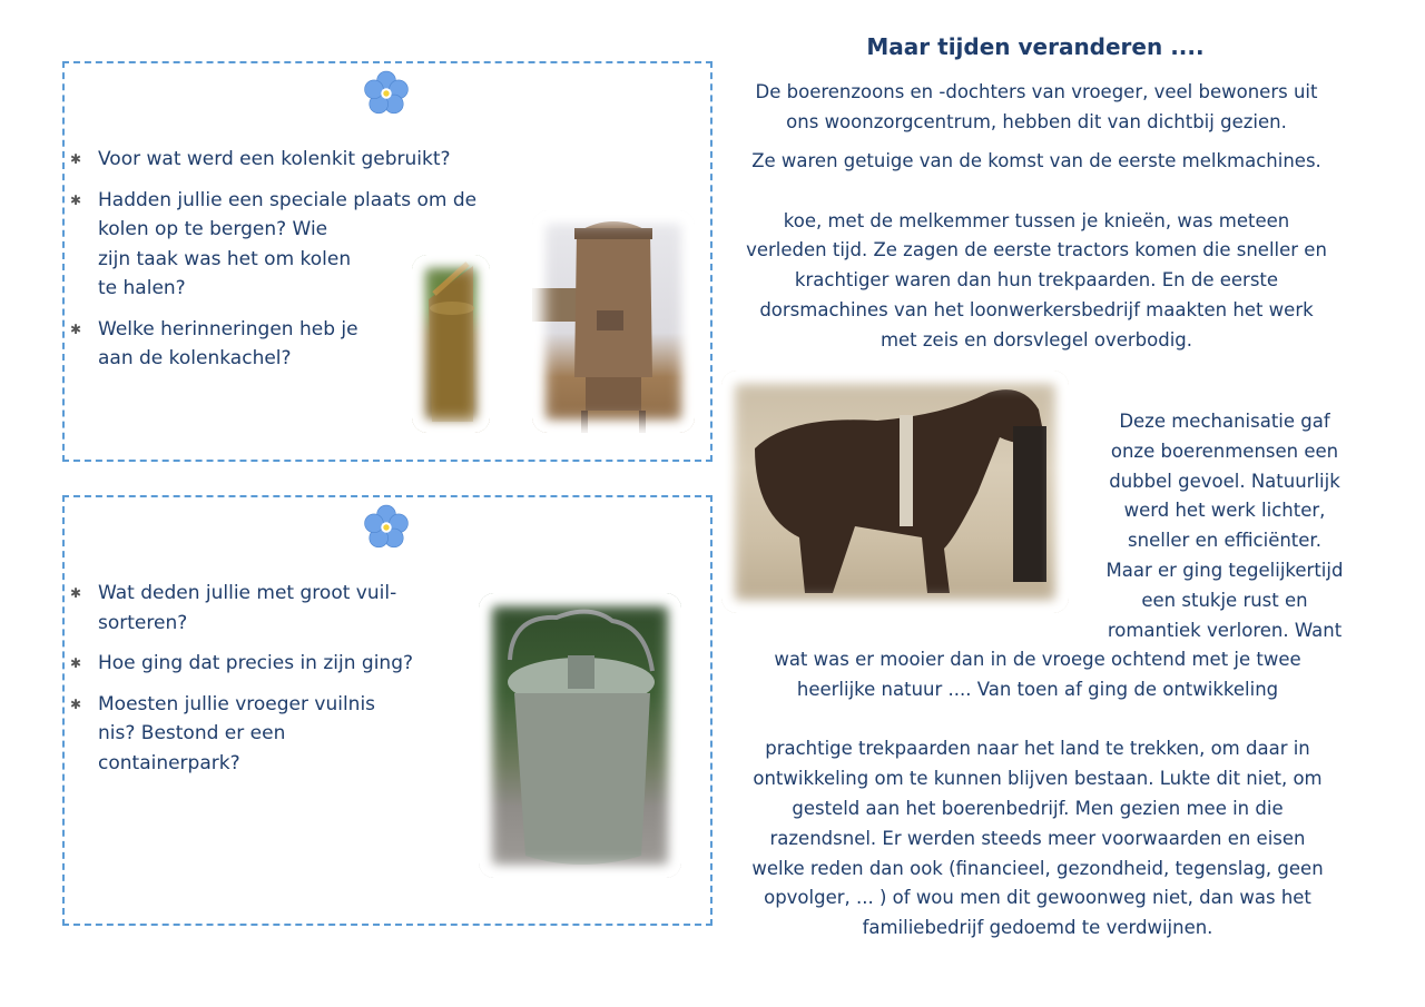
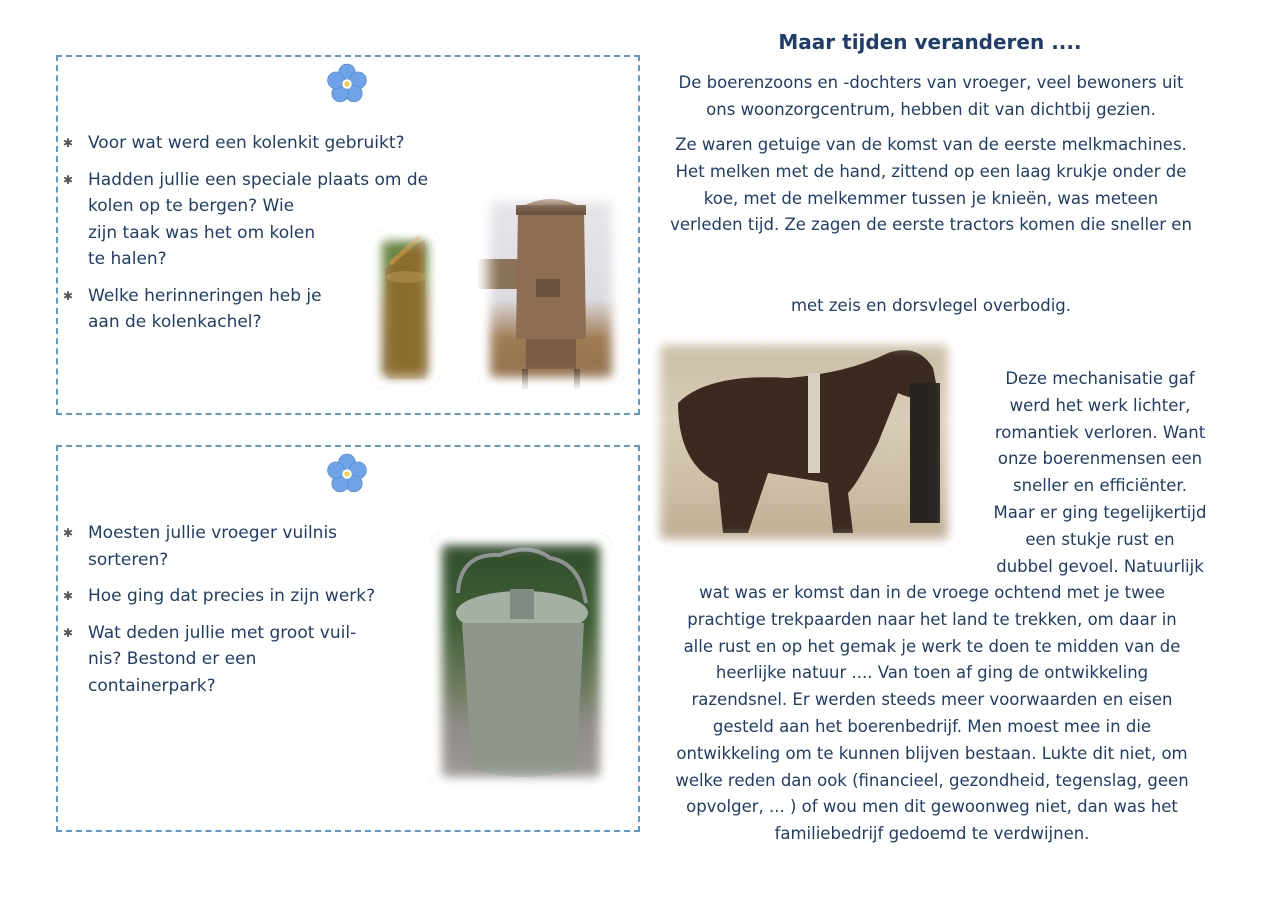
  ✱
  Voor wat werd een kolenkit gebruikt?
  ✱
  Hadden jullie een speciale plaats om de
  kolen op te bergen? Wie
  zijn taak was het om kolen
  te halen?
  ✱
  Welke herinneringen heb je
  aan de kolenkachel?
  ✱
- Wat deden jullie met groot vuil-
+ Moesten jullie vroeger vuilnis
  sorteren?
  ✱
- Hoe ging dat precies in zijn ging?
+ Hoe ging dat precies in zijn werk?
  ✱
- Moesten jullie vroeger vuilnis
+ Wat deden jullie met groot vuil-
  nis? Bestond er een
  containerpark?
  Maar tijden veranderen ....
  De boerenzoons en -dochters van vroeger, veel bewoners uit
  ons woonzorgcentrum, hebben dit van dichtbij gezien.
  Ze waren getuige van de komst van de eerste melkmachines.
+ Het melken met de hand, zittend op een laag krukje onder de
  koe, met de melkemmer tussen je knieën, was meteen
  verleden tijd. Ze zagen de eerste tractors komen die sneller en
- krachtiger waren dan hun trekpaarden. En de eerste
- dorsmachines van het loonwerkersbedrijf maakten het werk
  met zeis en dorsvlegel overbodig.
  Deze mechanisatie gaf
- onze boerenmensen een
+ werd het werk lichter,
- dubbel gevoel. Natuurlijk
+ romantiek verloren. Want
- werd het werk lichter,
+ onze boerenmensen een
  sneller en efficiënter.
  Maar er ging tegelijkertijd
  een stukje rust en
- romantiek verloren. Want
+ dubbel gevoel. Natuurlijk
- wat was er mooier dan in de vroege ochtend met je twee
+ wat was er komst dan in de vroege ochtend met je twee
- heerlijke natuur .... Van toen af ging de ontwikkeling
+ prachtige trekpaarden naar het land te trekken, om daar in
+ alle rust en op het gemak je werk te doen te midden van de
- prachtige trekpaarden naar het land te trekken, om daar in
+ heerlijke natuur .... Van toen af ging de ontwikkeling
- ontwikkeling om te kunnen blijven bestaan. Lukte dit niet, om
+ razendsnel. Er werden steeds meer voorwaarden en eisen
- gesteld aan het boerenbedrijf. Men gezien mee in die
+ gesteld aan het boerenbedrijf. Men moest mee in die
- razendsnel. Er werden steeds meer voorwaarden en eisen
+ ontwikkeling om te kunnen blijven bestaan. Lukte dit niet, om
  welke reden dan ook (financieel, gezondheid, tegenslag, geen
  opvolger, ... ) of wou men dit gewoonweg niet, dan was het
  familiebedrijf gedoemd te verdwijnen.
